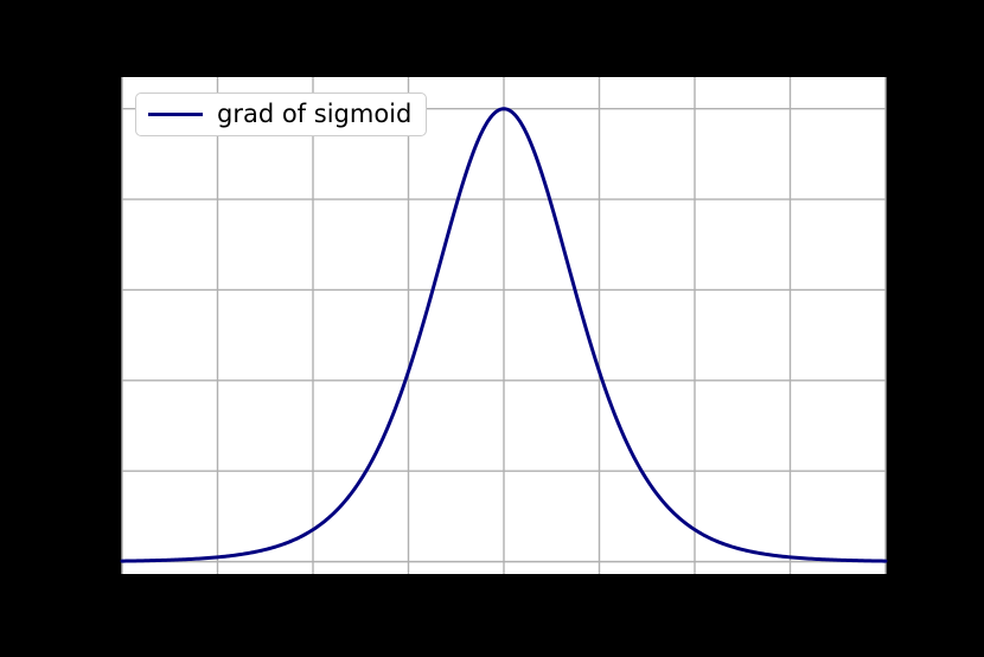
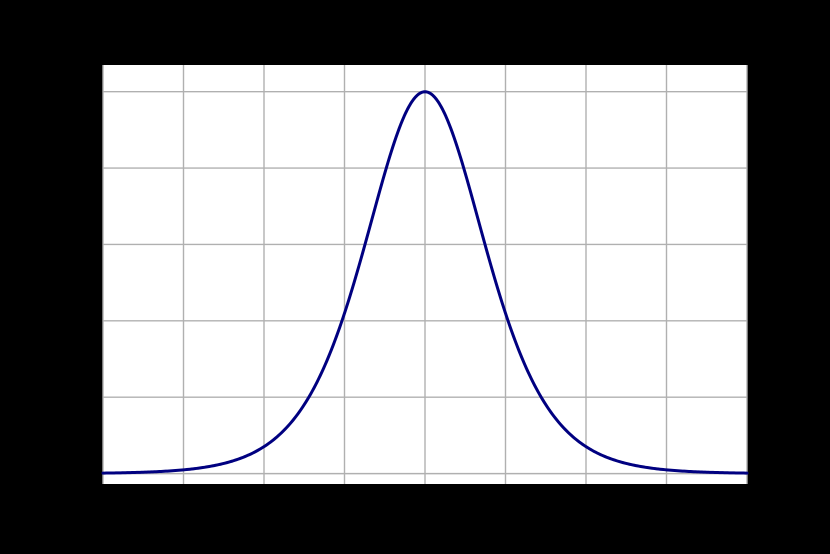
- grad of sigmoid
